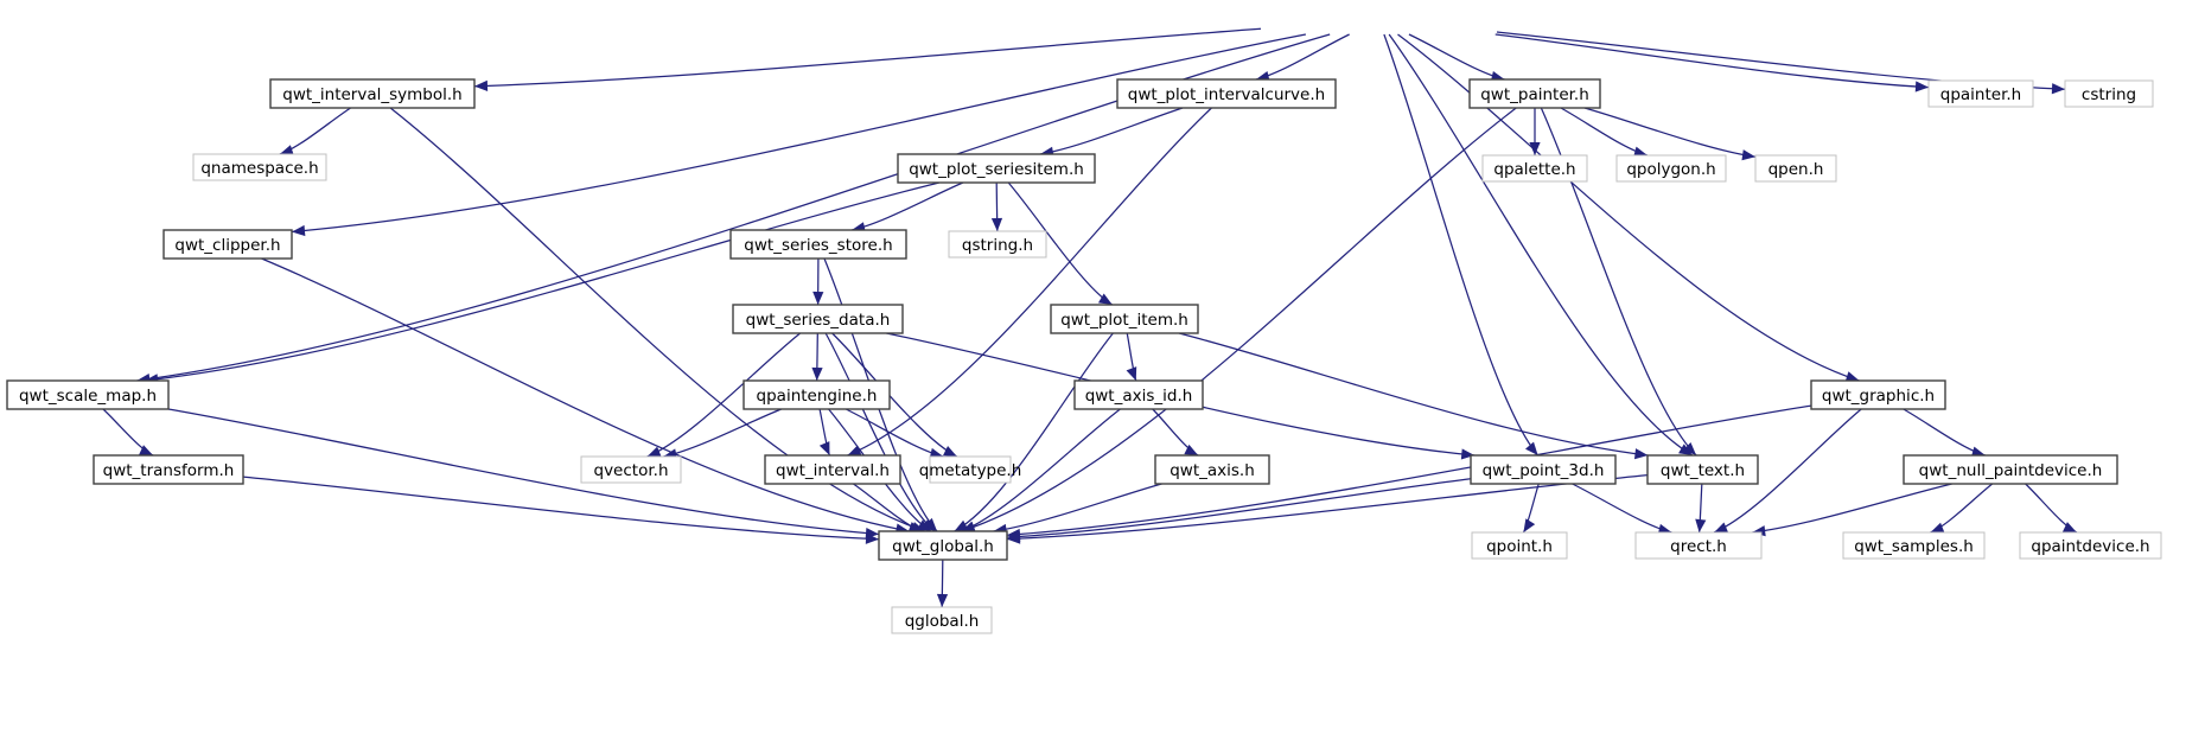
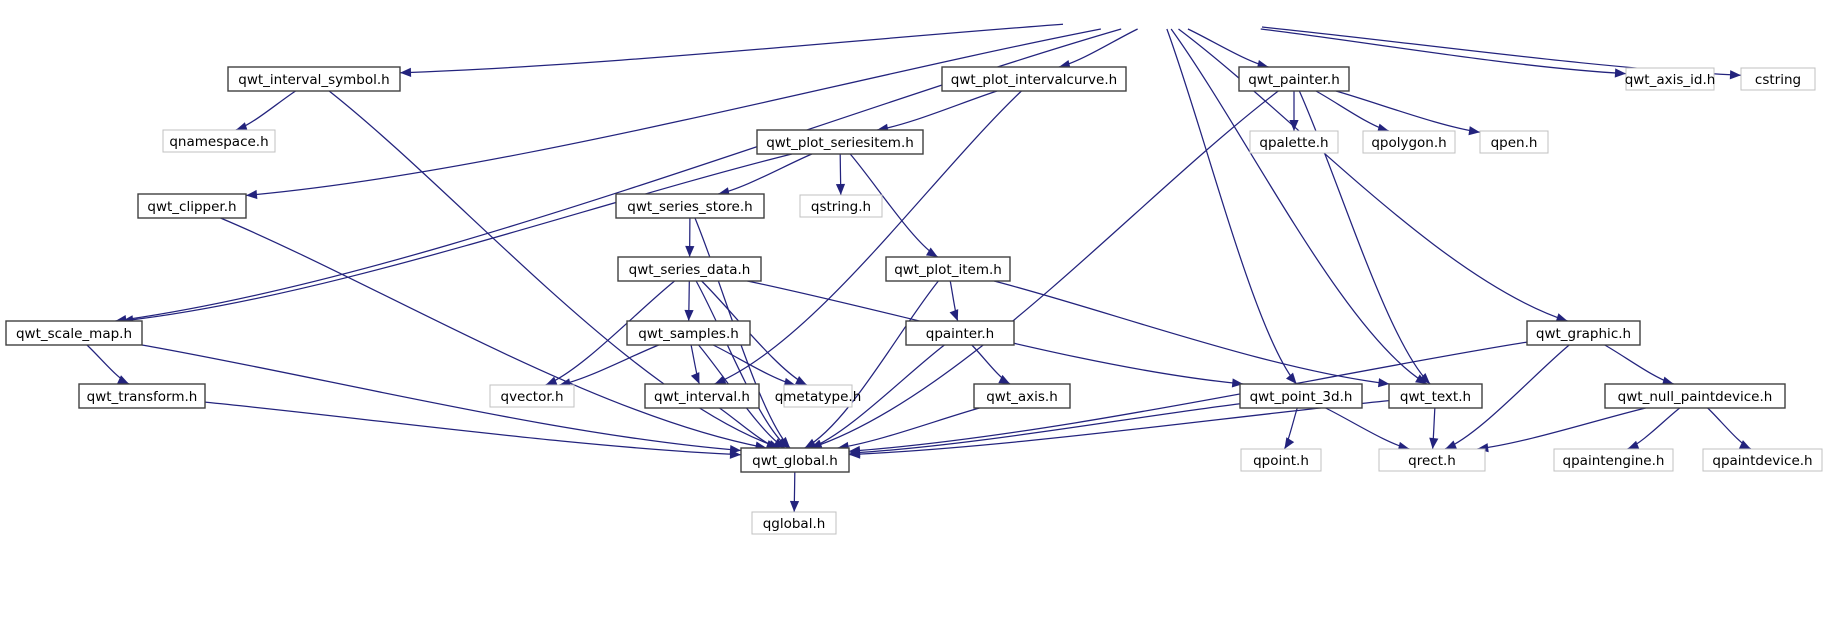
  qwt_interval_symbol.h
  qwt_plot_intervalcurve.h
  qwt_painter.h
- qpainter.h
+ qwt_axis_id.h
  cstring
  qnamespace.h
  qwt_plot_seriesitem.h
  qpalette.h
  qpolygon.h
  qpen.h
  qwt_clipper.h
  qwt_series_store.h
  qstring.h
  qwt_series_data.h
  qwt_plot_item.h
  qwt_scale_map.h
- qpaintengine.h
+ qwt_samples.h
- qwt_axis_id.h
+ qpainter.h
  qwt_graphic.h
  qwt_transform.h
  qvector.h
  qwt_interval.h
  qmetatype.h
  qwt_axis.h
  qwt_point_3d.h
  qwt_text.h
  qwt_null_paintdevice.h
  qwt_global.h
  qpoint.h
  qrect.h
- qwt_samples.h
+ qpaintengine.h
  qpaintdevice.h
  qglobal.h
